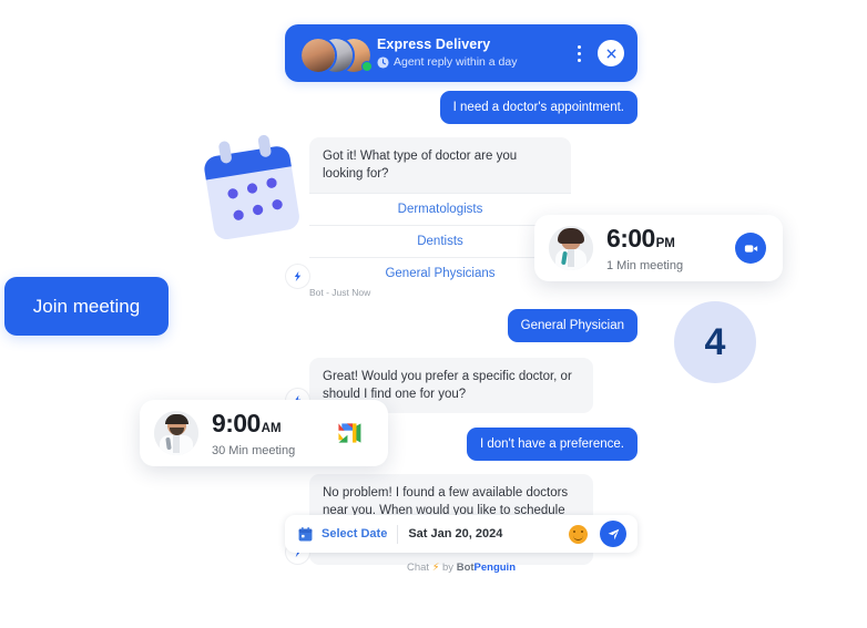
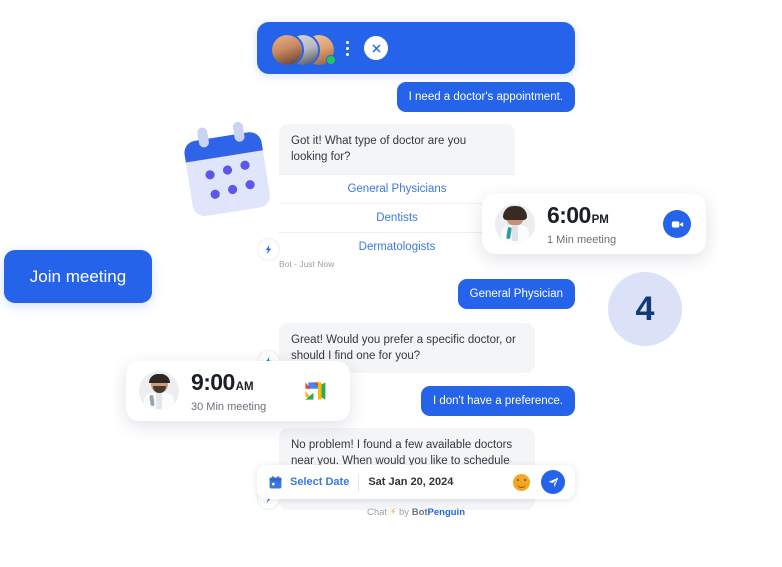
- Express Delivery
- Agent reply within a day
  I need a doctor's appointment.
  Got it! What type of doctor are you looking for?
- Dermatologists
+ General Physicians
  Dentists
- General Physicians
+ Dermatologists
  Bot - Just Now
  General Physician
  Great! Would you prefer a specific doctor, or should I find one for you?
  I don't have a preference.
  Select Date
  Sat Jan 20, 2024
  Chat ⚡ by BotPenguin
  6:00PM
  1 Min meeting
  9:00AM
  30 Min meeting
  Join meeting
  4
